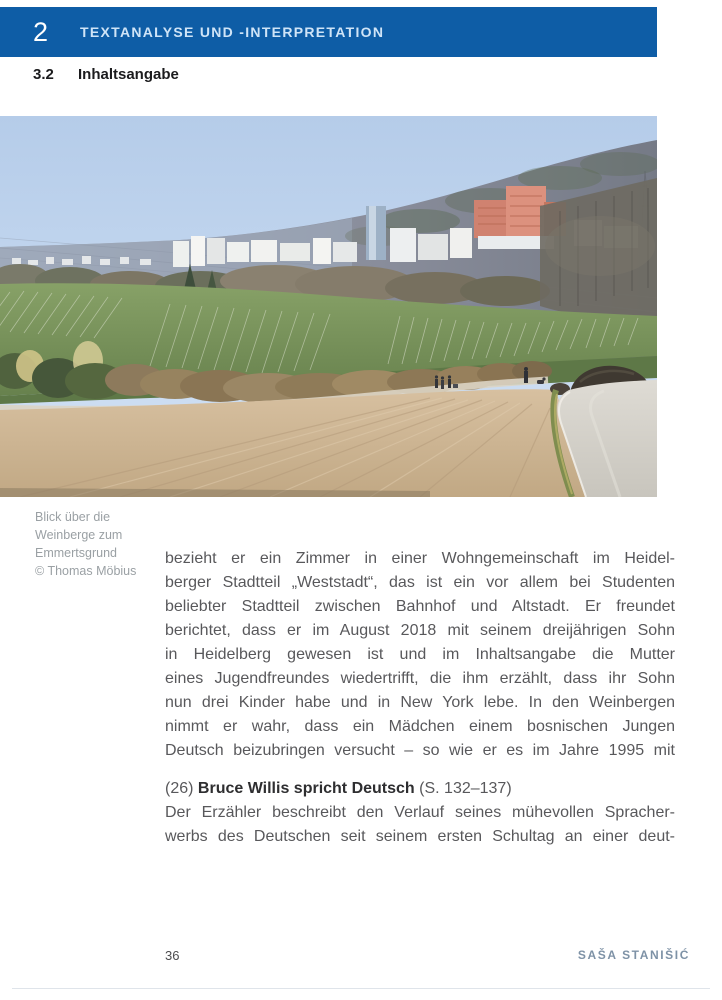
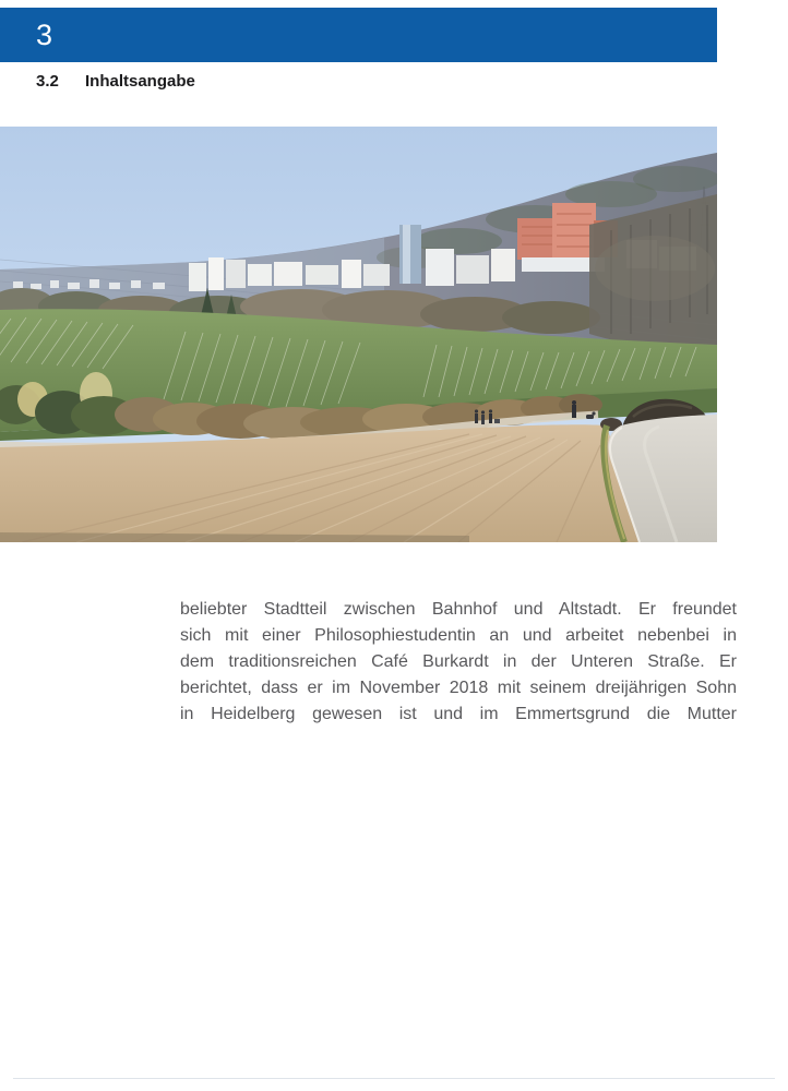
- 2
+ 3
- TEXTANALYSE UND -INTERPRETATION
  3.2
  Inhaltsangabe
- Blick über die
- Weinberge zum
- Emmertsgrund
- © Thomas Möbius
- bezieht er ein Zimmer in einer Wohngemeinschaft im Heidel-
- berger Stadtteil „Weststadt“, das ist ein vor allem bei Studenten
  beliebter Stadtteil zwischen Bahnhof und Altstadt. Er freundet
+ sich mit einer Philosophiestudentin an und arbeitet nebenbei in
+ dem traditionsreichen Café Burkardt in der Unteren Straße. Er
- berichtet, dass er im August 2018 mit seinem dreijährigen Sohn
+ berichtet, dass er im November 2018 mit seinem dreijährigen Sohn
- in Heidelberg gewesen ist und im Inhaltsangabe die Mutter
+ in Heidelberg gewesen ist und im Emmertsgrund die Mutter
- eines Jugendfreundes wiedertrifft, die ihm erzählt, dass ihr Sohn
- nun drei Kinder habe und in New York lebe. In den Weinbergen
- nimmt er wahr, dass ein Mädchen einem bosnischen Jungen
- Deutsch beizubringen versucht – so wie er es im Jahre 1995 mit
- (26) Bruce Willis spricht Deutsch (S. 132–137)
- Der Erzähler beschreibt den Verlauf seines mühevollen Spracher-
- werbs des Deutschen seit seinem ersten Schultag an einer deut-
- 36
- SAŠA STANIŠIĆ
